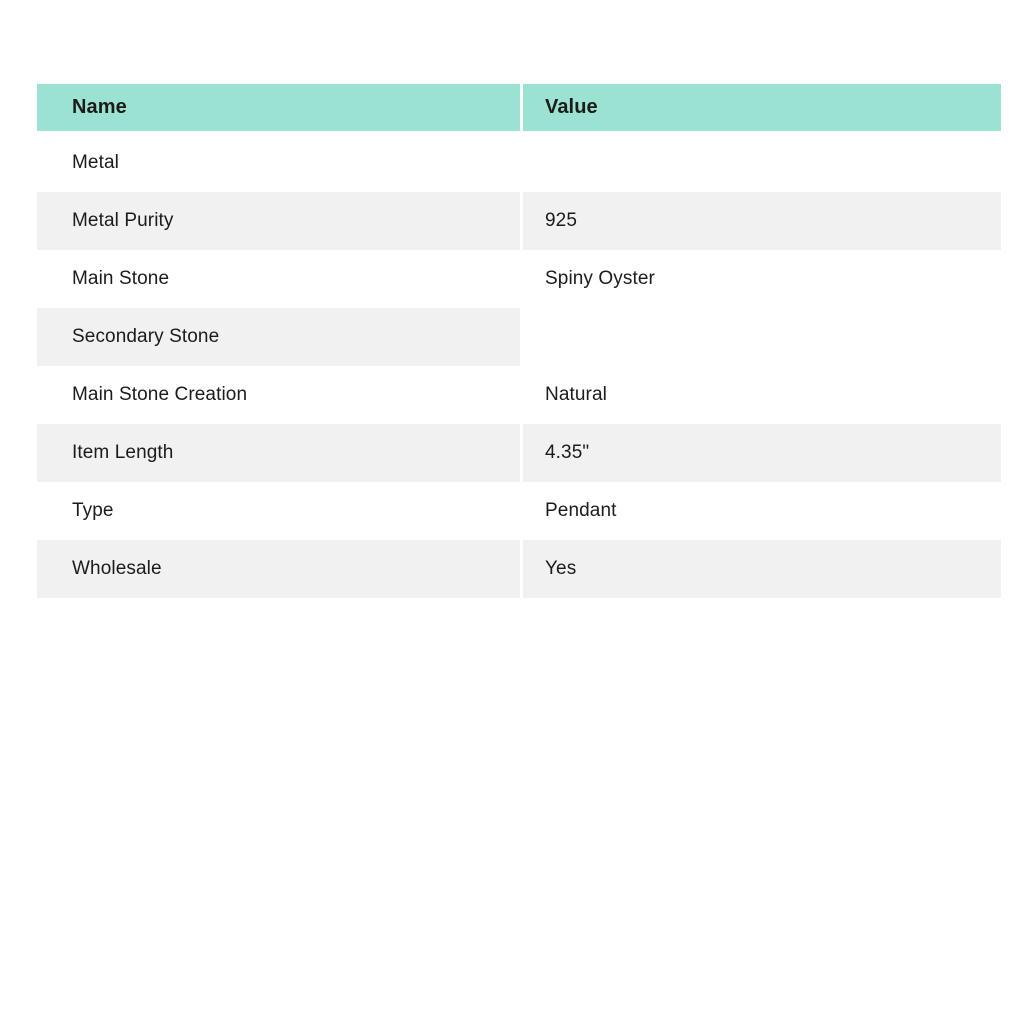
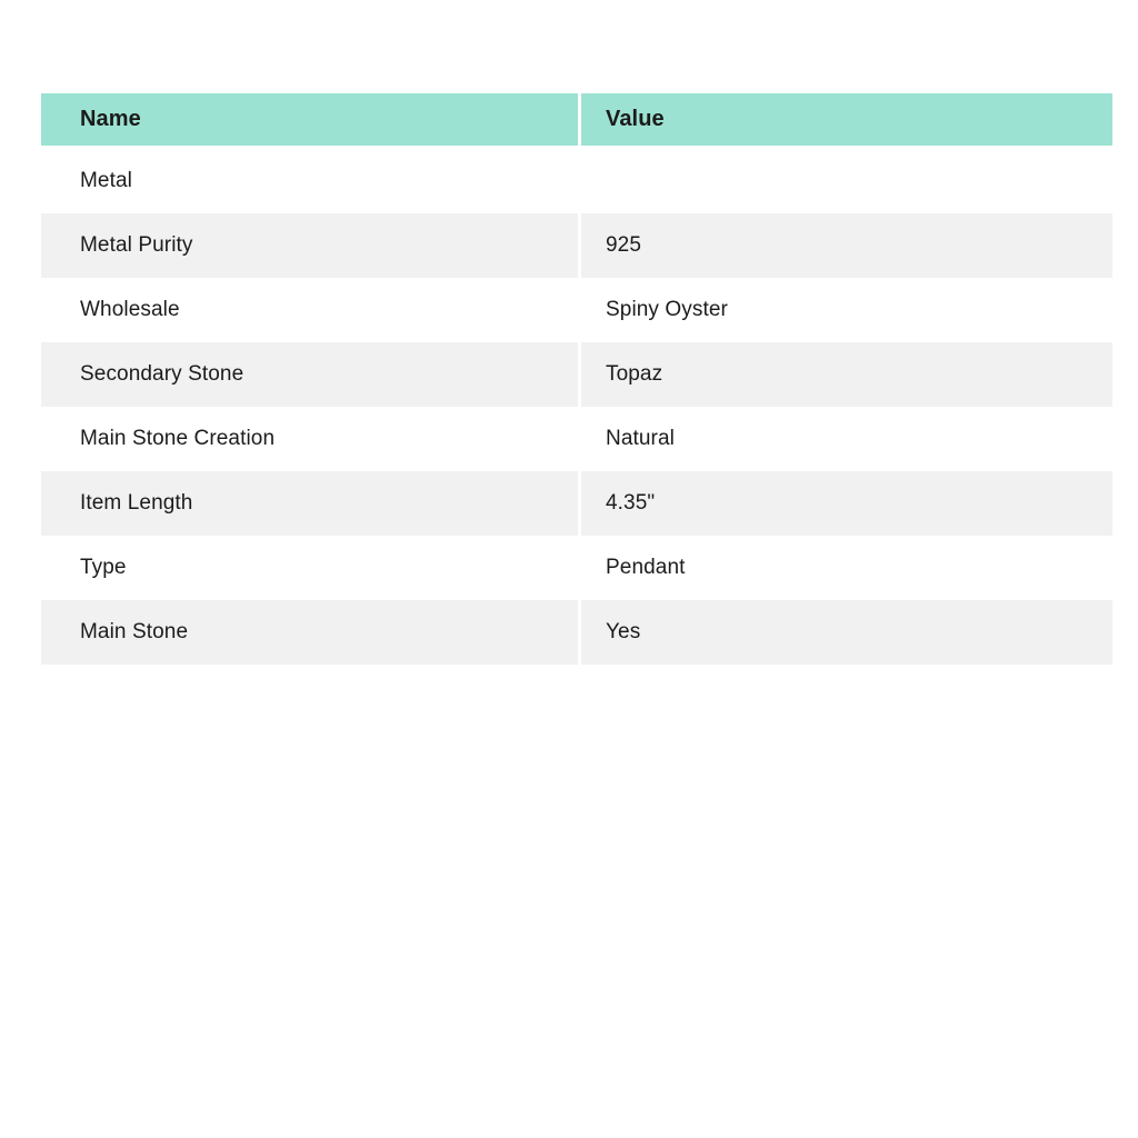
  Name
  Value
  Metal
  Metal Purity
  925
- Main Stone
+ Wholesale
  Spiny Oyster
  Secondary Stone
+ Topaz
  Main Stone Creation
  Natural
  Item Length
  4.35"
  Type
  Pendant
- Wholesale
+ Main Stone
  Yes
